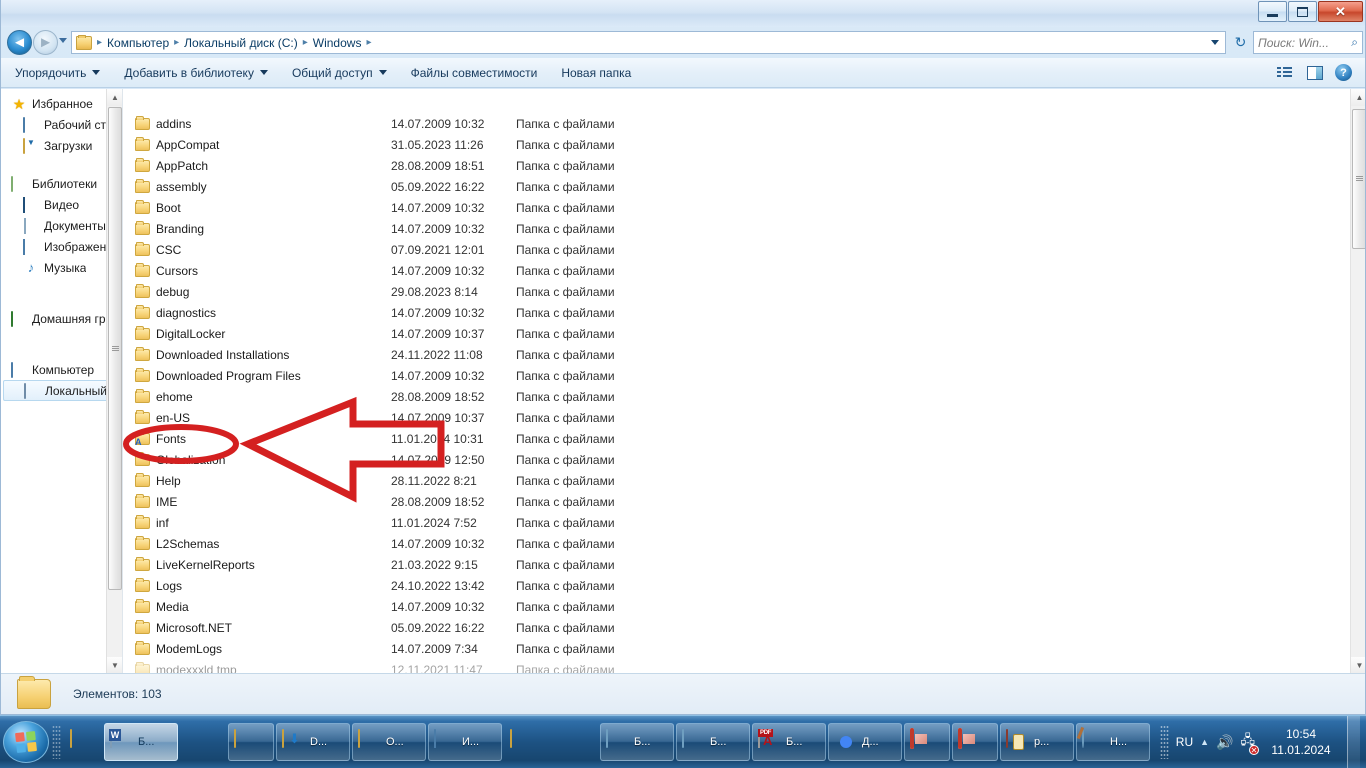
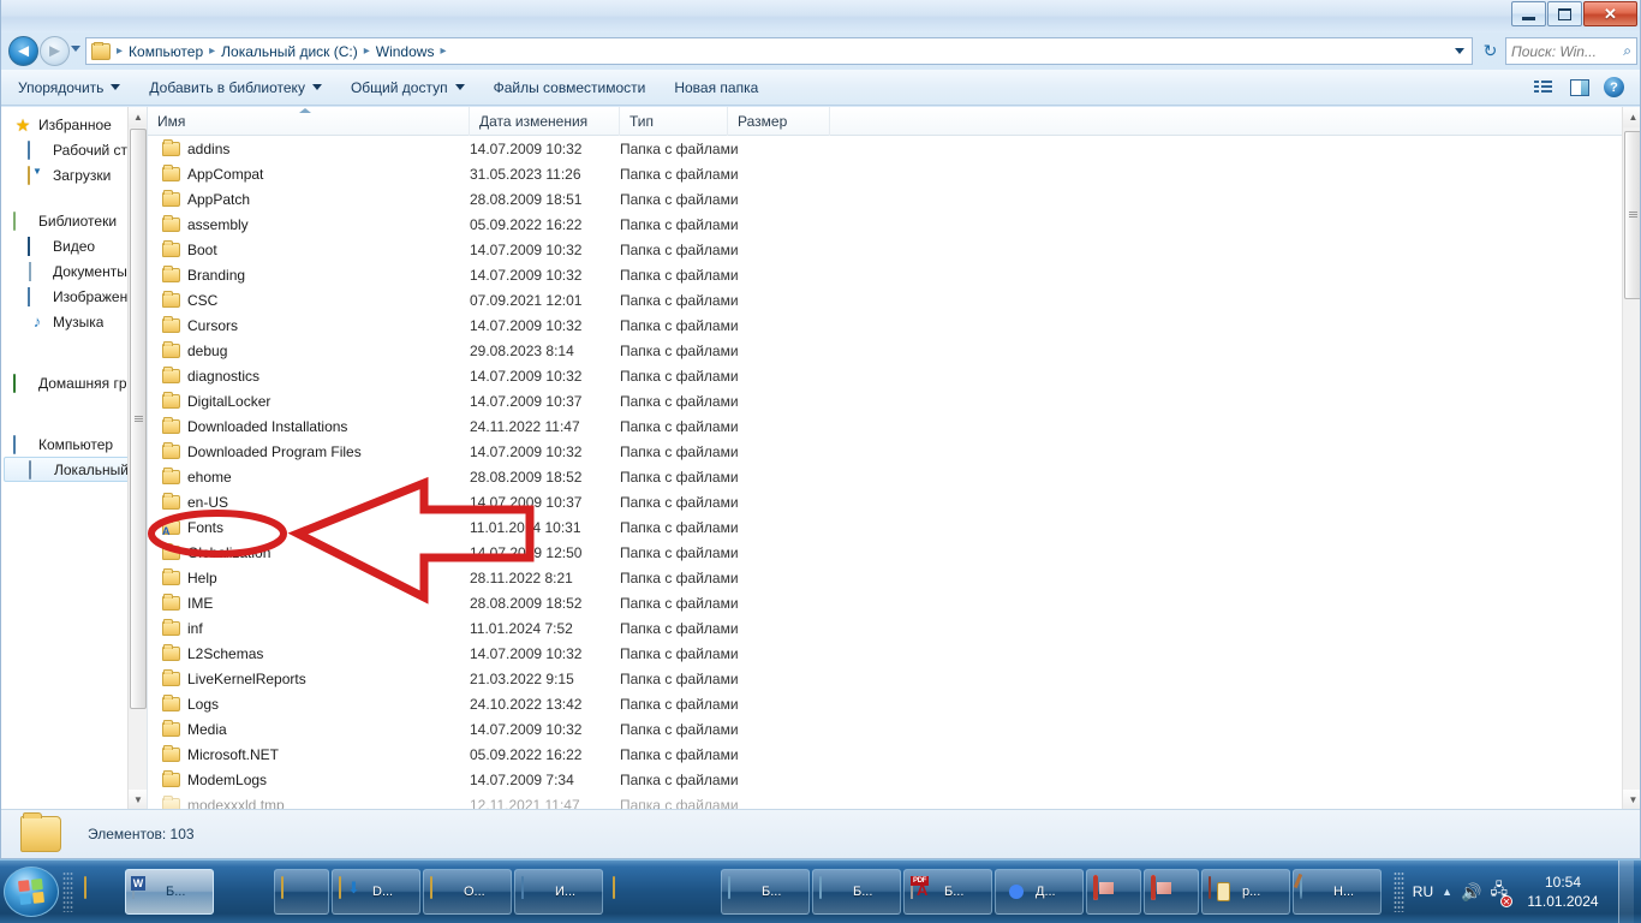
  ✕
  ◄
  ►
  ▸
  Компьютер
  ▸
  Локальный диск (C:)
  ▸
  Windows
  ▸
  ↻
  Поиск: Win...
  ⌕
  Упорядочить
  Добавить в библиотеку
  Общий доступ
  Файлы совместимости
  Новая папка
  ?
  ★
  Избранное
  Рабочий ст
  Загрузки
  Библиотеки
  Видео
  Документы
  Изображен
  ♪
  Музыка
  Домашняя гр
  Компьютер
  Локальный
  ▲
  ▼
+ Имя
+ Дата изменения
+ Тип
+ Размер
  addins
  14.07.2009 10:32
  Папка с файлами
  AppCompat
  31.05.2023 11:26
  Папка с файлами
  AppPatch
  28.08.2009 18:51
  Папка с файлами
  assembly
  05.09.2022 16:22
  Папка с файлами
  Boot
  14.07.2009 10:32
  Папка с файлами
  Branding
  14.07.2009 10:32
  Папка с файлами
  CSC
  07.09.2021 12:01
  Папка с файлами
  Cursors
  14.07.2009 10:32
  Папка с файлами
  debug
  29.08.2023 8:14
  Папка с файлами
  diagnostics
  14.07.2009 10:32
  Папка с файлами
  DigitalLocker
  14.07.2009 10:37
  Папка с файлами
  Downloaded Installations
- 24.11.2022 11:08
+ 24.11.2022 11:47
  Папка с файлами
  Downloaded Program Files
  14.07.2009 10:32
  Папка с файлами
  ehome
  28.08.2009 18:52
  Папка с файлами
  en-US
  14.07.2009 10:37
  Папка с файлами
  Fonts
  11.01.204 10:31
  Папка с файлами
  14.07.209 12:50
  Папка с файлами
  Help
  28.11.2022 8:21
  Папка с файлами
  IME
  28.08.2009 18:52
  Папка с файлами
  inf
  11.01.2024 7:52
  Папка с файлами
  L2Schemas
  14.07.2009 10:32
  Папка с файлами
  LiveKernelReports
  21.03.2022 9:15
  Папка с файлами
  Logs
  24.10.2022 13:42
  Папка с файлами
  Media
  14.07.2009 10:32
  Папка с файлами
  Microsoft.NET
  05.09.2022 16:22
  Папка с файлами
  ModemLogs
  14.07.2009 7:34
  Папка с файлами
  modexxxld tmp
  12.11.2021 11:47
  Папка с файлами
  ▲
  ▼
  Элементов: 103
  Б...
  D...
  O...
  И...
  Б...
  Б...
  Б...
  Д...
  р...
  Н...
  RU
  ▲
  🔊
  🖧
  ✕
  10:54
  11.01.2024
